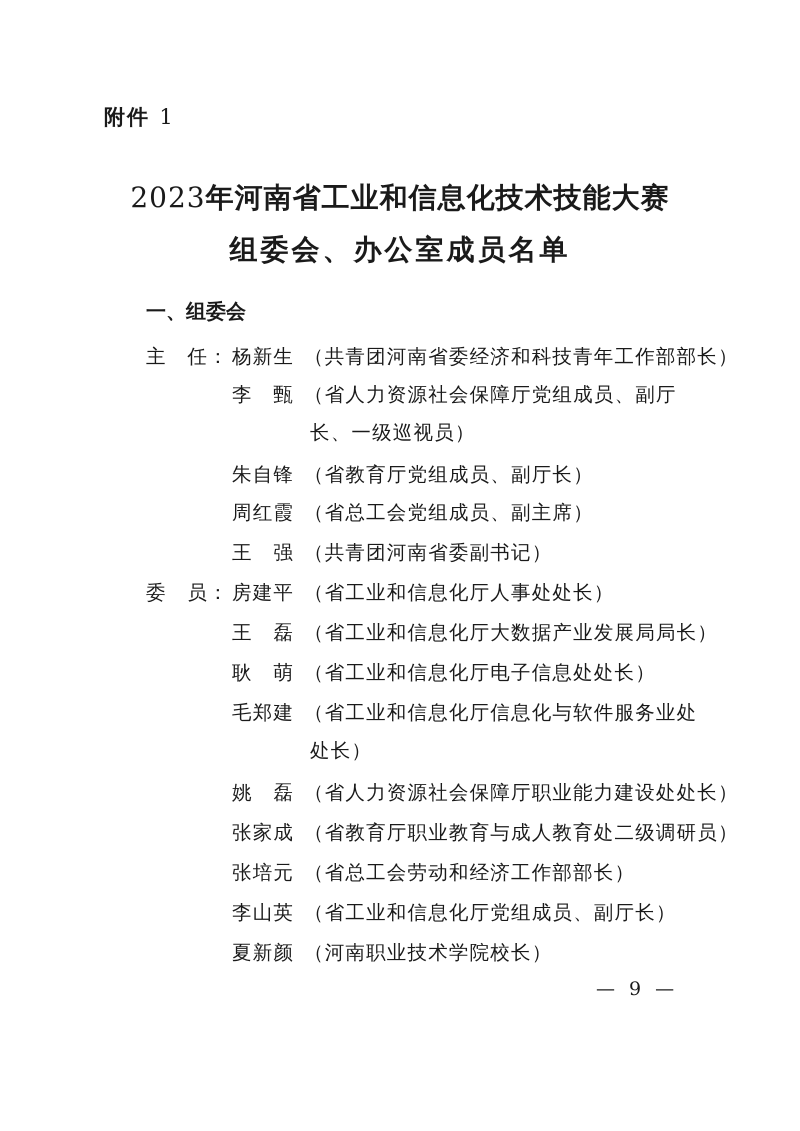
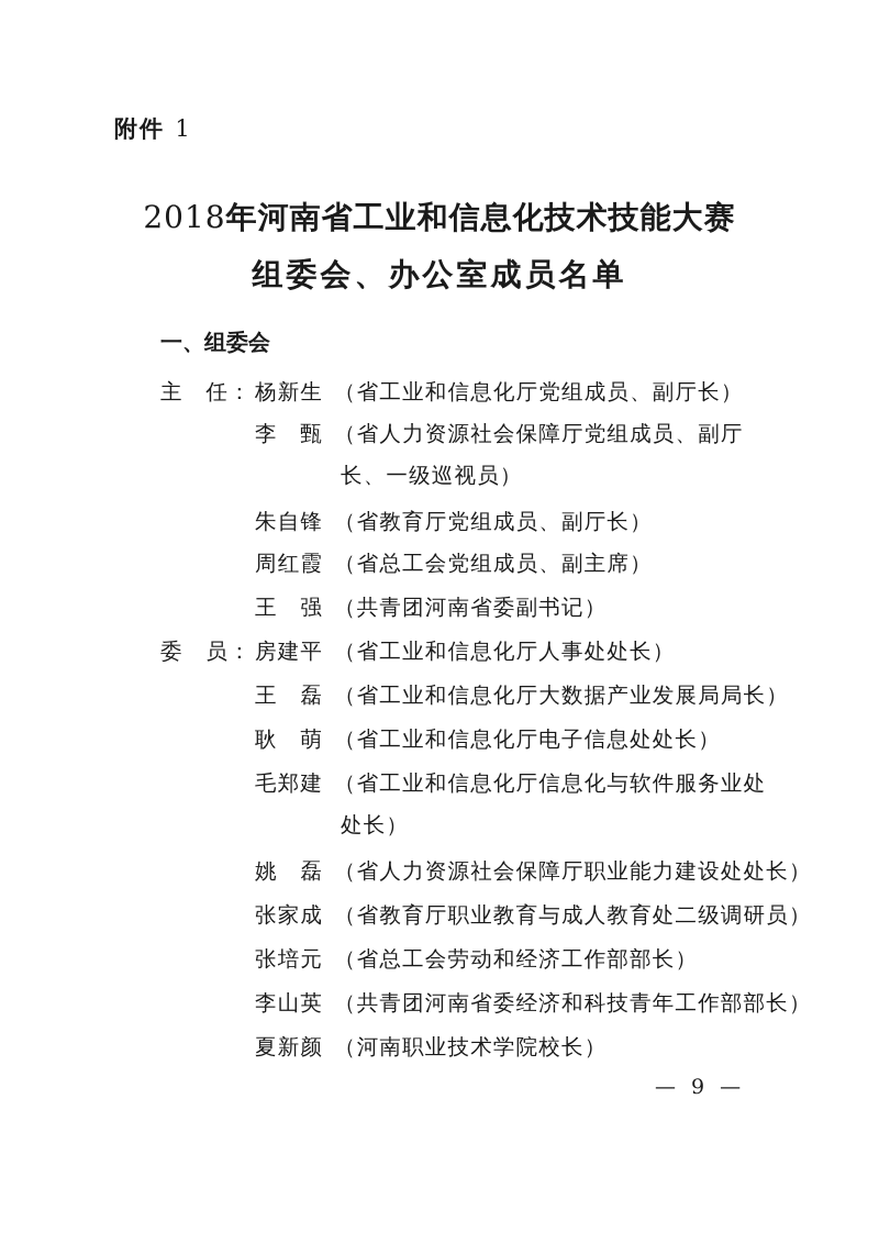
  附件 1
- 2023年河南省工业和信息化技术技能大赛
+ 2018年河南省工业和信息化技术技能大赛
  组委会、办公室成员名单
  一、组委会
- 主 任： 杨新生 （共青团河南省委经济和科技青年工作部部长）
+ 主 任： 杨新生 （省工业和信息化厅党组成员、副厅长）
  李 甄 （省人力资源社会保障厅党组成员、副厅
  长、一级巡视员）
  朱自锋 （省教育厅党组成员、副厅长）
  周红霞 （省总工会党组成员、副主席）
  王 强 （共青团河南省委副书记）
  委 员： 房建平 （省工业和信息化厅人事处处长）
  王 磊 （省工业和信息化厅大数据产业发展局局长）
  耿 萌 （省工业和信息化厅电子信息处处长）
  毛郑建 （省工业和信息化厅信息化与软件服务业处
  处长）
  姚 磊 （省人力资源社会保障厅职业能力建设处处长）
  张家成 （省教育厅职业教育与成人教育处二级调研员）
  张培元 （省总工会劳动和经济工作部部长）
- 李山英 （省工业和信息化厅党组成员、副厅长）
+ 李山英 （共青团河南省委经济和科技青年工作部部长）
  夏新颜 （河南职业技术学院校长）
  — 9 —
